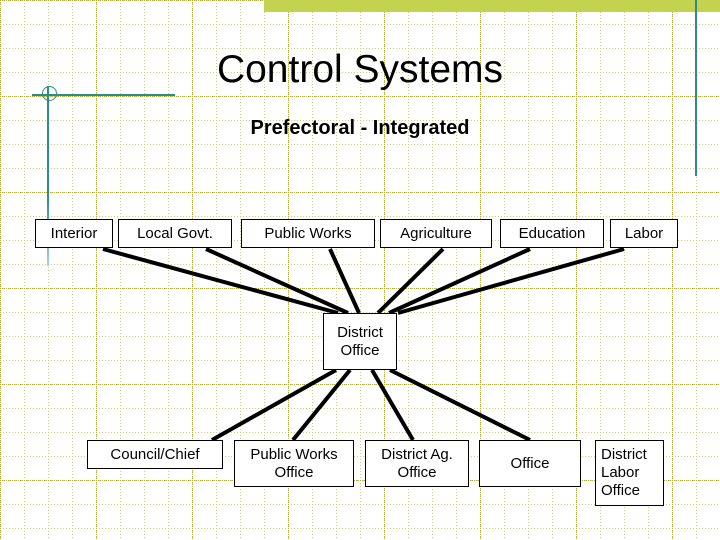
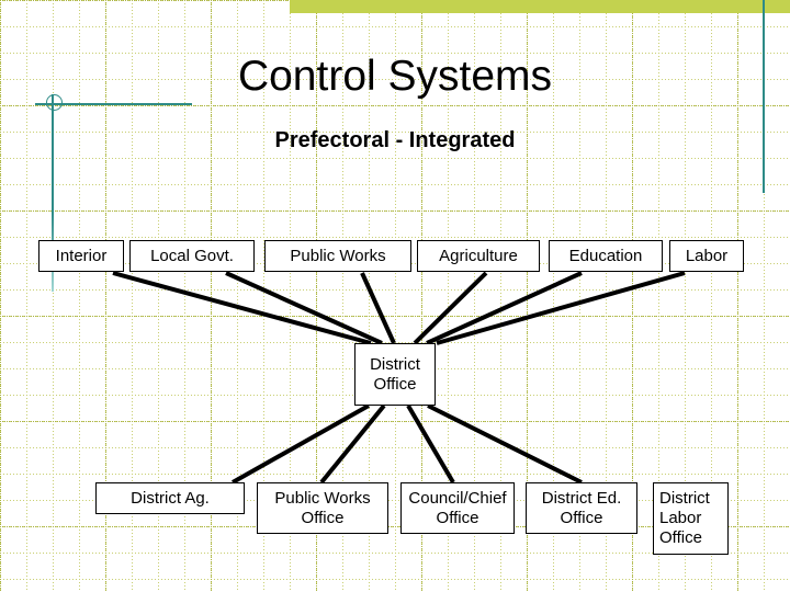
  Control Systems
  Prefectoral - Integrated
  Interior
  Local Govt.
  Public Works
  Agriculture
  Education
  Labor
  District
  Office
- Council/Chief
+ District Ag.
  Public Works
  Office
- District Ag.
+ Council/Chief
  Office
+ District Ed.
  Office
  District
  Labor
  Office
